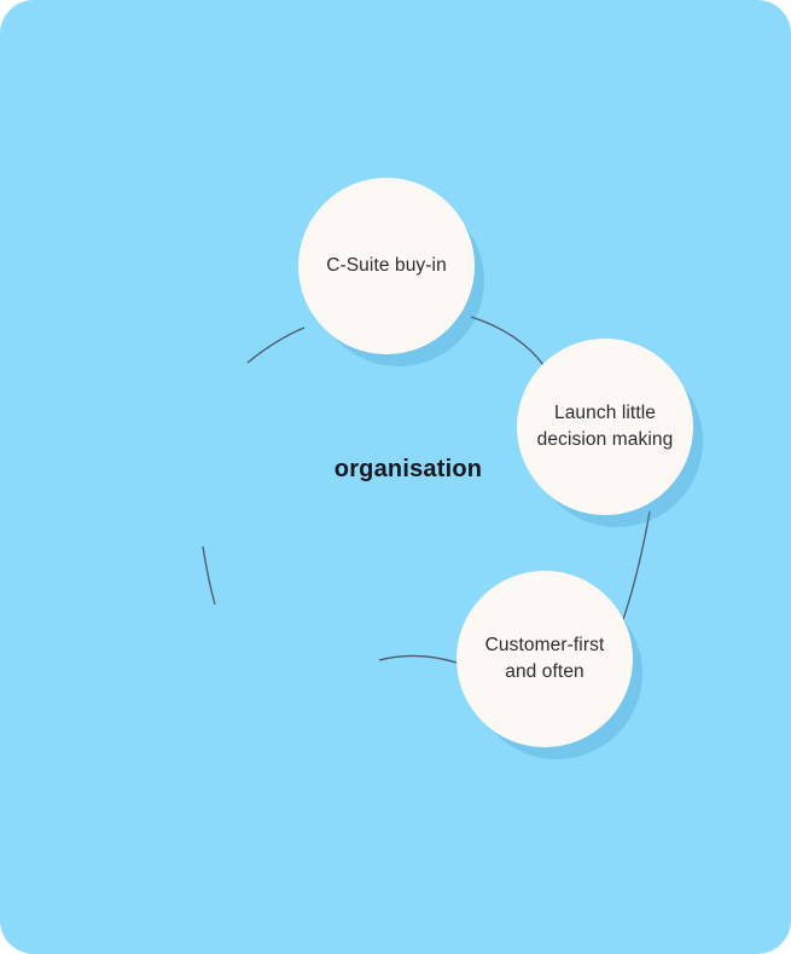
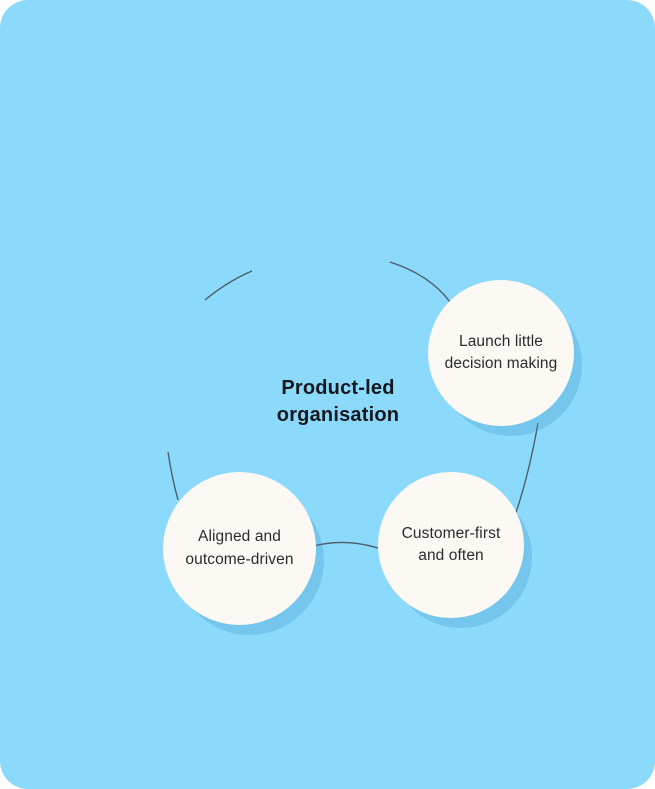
- C-Suite buy-in
  Launch little
  decision making
  Customer-first
  and often
+ Aligned and
+ outcome-driven
+ Product-led
  organisation
